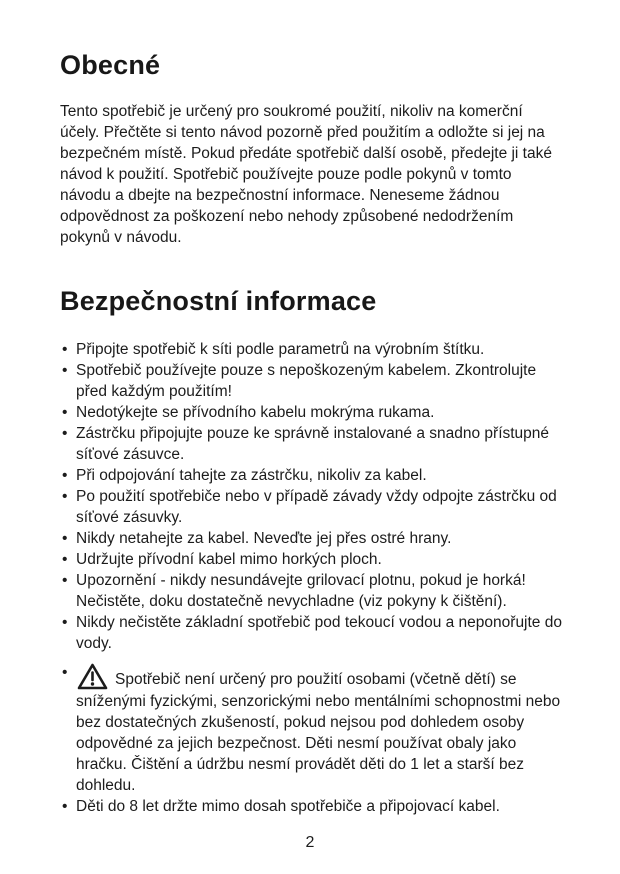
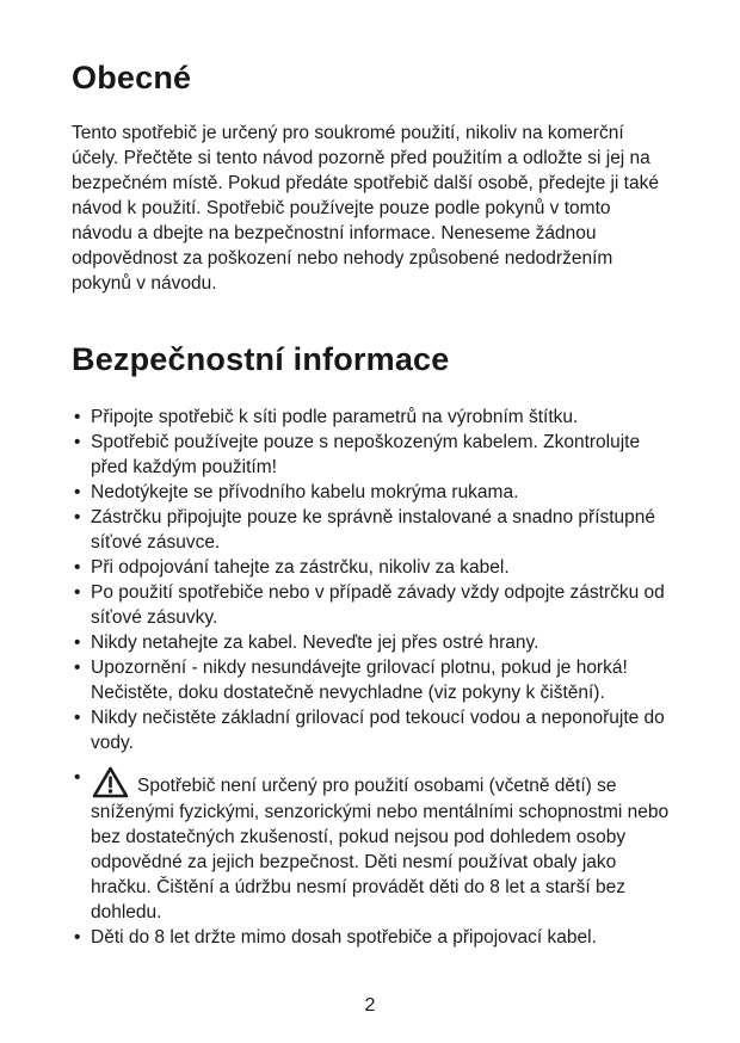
  Obecné
  Tento spotřebič je určený pro soukromé použití, nikoliv na komerční účely. Přečtěte si tento návod pozorně před použitím a odložte si jej na bezpečném místě. Pokud předáte spotřebič další osobě, předejte ji také návod k použití. Spotřebič používejte pouze podle pokynů v tomto návodu a dbejte na bezpečnostní informace. Neneseme žádnou odpovědnost za poškození nebo nehody způsobené nedodržením pokynů v návodu.
  Bezpečnostní informace
  Připojte spotřebič k síti podle parametrů na výrobním štítku.
  Spotřebič používejte pouze s nepoškozeným kabelem. Zkontrolujte před každým použitím!
  Nedotýkejte se přívodního kabelu mokrýma rukama.
  Zástrčku připojujte pouze ke správně instalované a snadno přístupné síťové zásuvce.
  Při odpojování tahejte za zástrčku, nikoliv za kabel.
  Po použití spotřebiče nebo v případě závady vždy odpojte zástrčku od síťové zásuvky.
  Nikdy netahejte za kabel. Neveďte jej přes ostré hrany.
- Udržujte přívodní kabel mimo horkých ploch.
  Upozornění - nikdy nesundávejte grilovací plotnu, pokud je horká! Nečistěte, doku dostatečně nevychladne (viz pokyny k čištění).
- Nikdy nečistěte základní spotřebič pod tekoucí vodou a neponořujte do vody.
+ Nikdy nečistěte základní grilovací pod tekoucí vodou a neponořujte do vody.
- Spotřebič není určený pro použití osobami (včetně dětí) se sníženými fyzickými, senzorickými nebo mentálními schopnostmi nebo bez dostatečných zkušeností, pokud nejsou pod dohledem osoby odpovědné za jejich bezpečnost. Děti nesmí používat obaly jako hračku. Čištění a údržbu nesmí provádět děti do 1 let a starší bez dohledu.
+ Spotřebič není určený pro použití osobami (včetně dětí) se sníženými fyzickými, senzorickými nebo mentálními schopnostmi nebo bez dostatečných zkušeností, pokud nejsou pod dohledem osoby odpovědné za jejich bezpečnost. Děti nesmí používat obaly jako hračku. Čištění a údržbu nesmí provádět děti do 8 let a starší bez dohledu.
  Děti do 8 let držte mimo dosah spotřebiče a připojovací kabel.
  2
